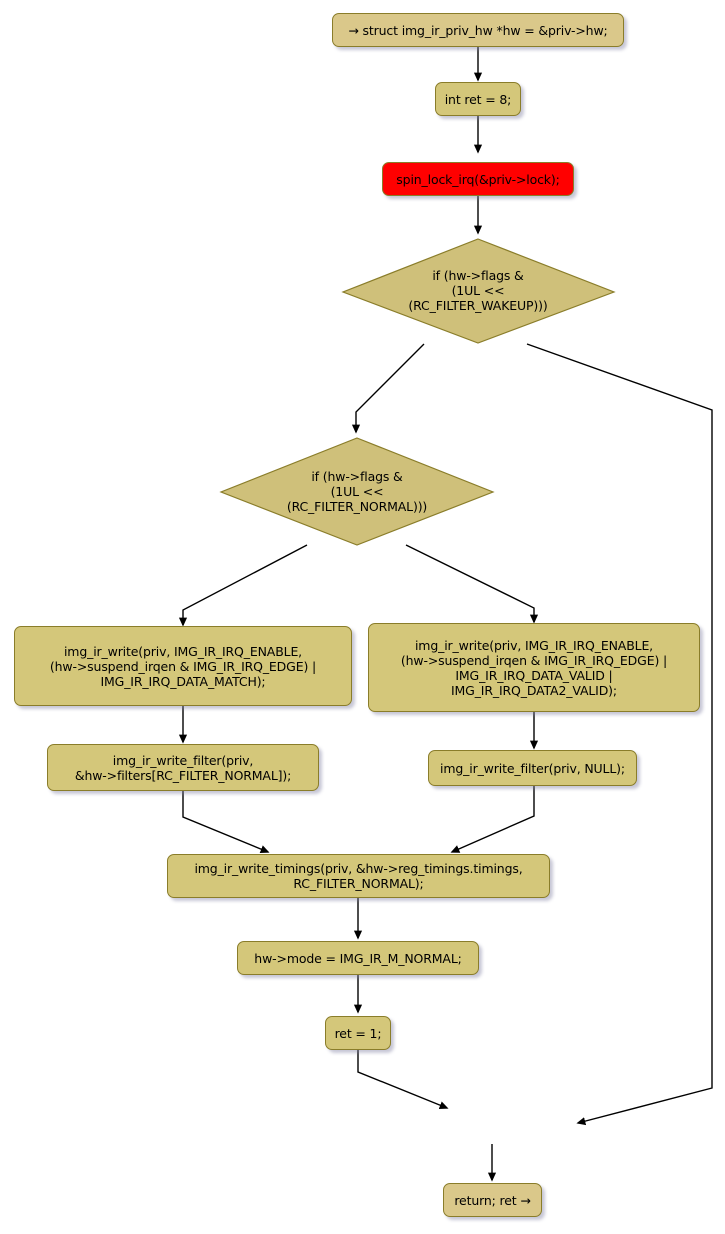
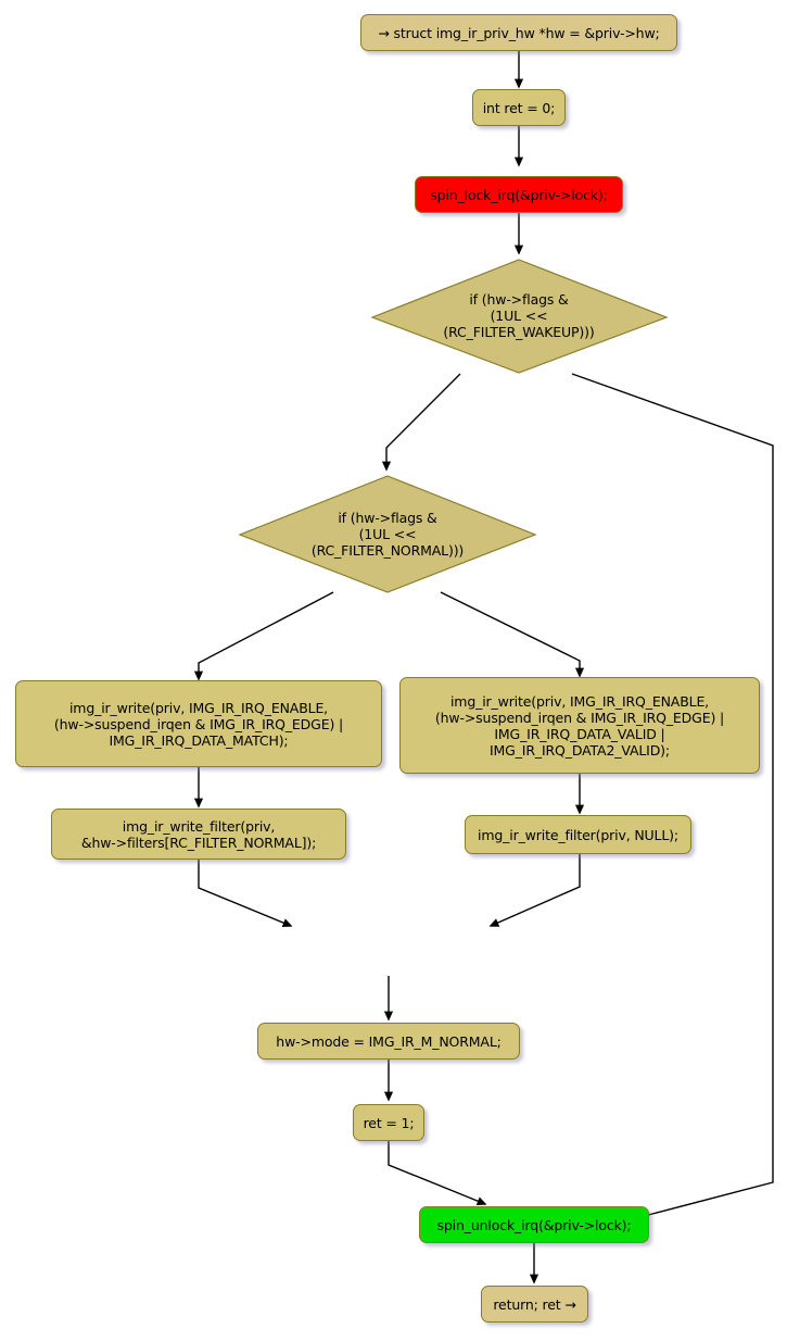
  → struct img_ir_priv_hw *hw = &priv->hw;
- int ret = 8;
+ int ret = 0;
  spin_lock_irq(&priv->lock);
  if (hw->flags &
  (1UL <<
  (RC_FILTER_WAKEUP)))
  if (hw->flags &
  (1UL <<
  (RC_FILTER_NORMAL)))
  img_ir_write(priv, IMG_IR_IRQ_ENABLE,
  (hw->suspend_irqen & IMG_IR_IRQ_EDGE) |
  IMG_IR_IRQ_DATA_MATCH);
  img_ir_write(priv, IMG_IR_IRQ_ENABLE,
  (hw->suspend_irqen & IMG_IR_IRQ_EDGE) |
  IMG_IR_IRQ_DATA_VALID |
  IMG_IR_IRQ_DATA2_VALID);
  img_ir_write_filter(priv,
  &hw->filters[RC_FILTER_NORMAL]);
  img_ir_write_filter(priv, NULL);
- img_ir_write_timings(priv, &hw->reg_timings.timings,
- RC_FILTER_NORMAL);
  hw->mode = IMG_IR_M_NORMAL;
  ret = 1;
+ spin_unlock_irq(&priv->lock);
  return; ret →
